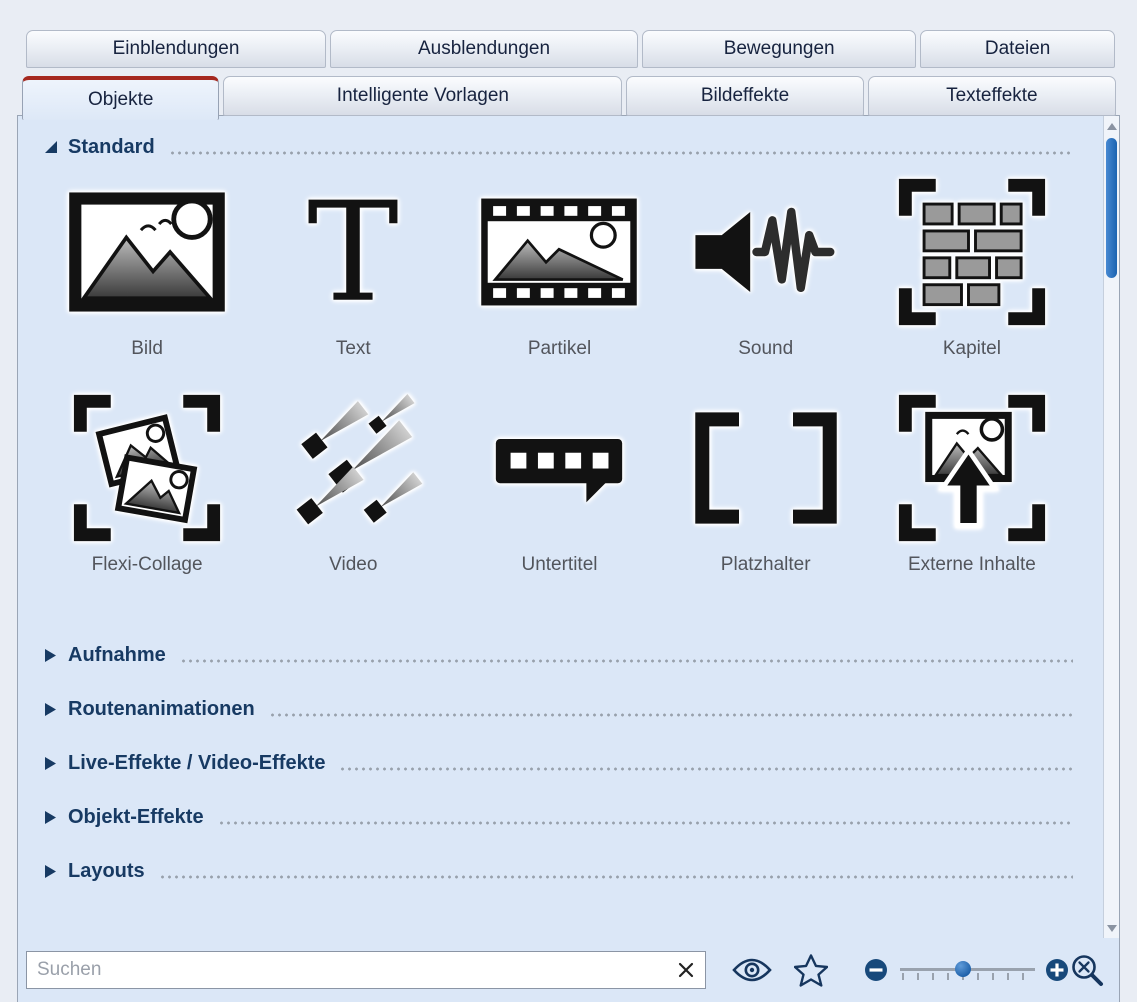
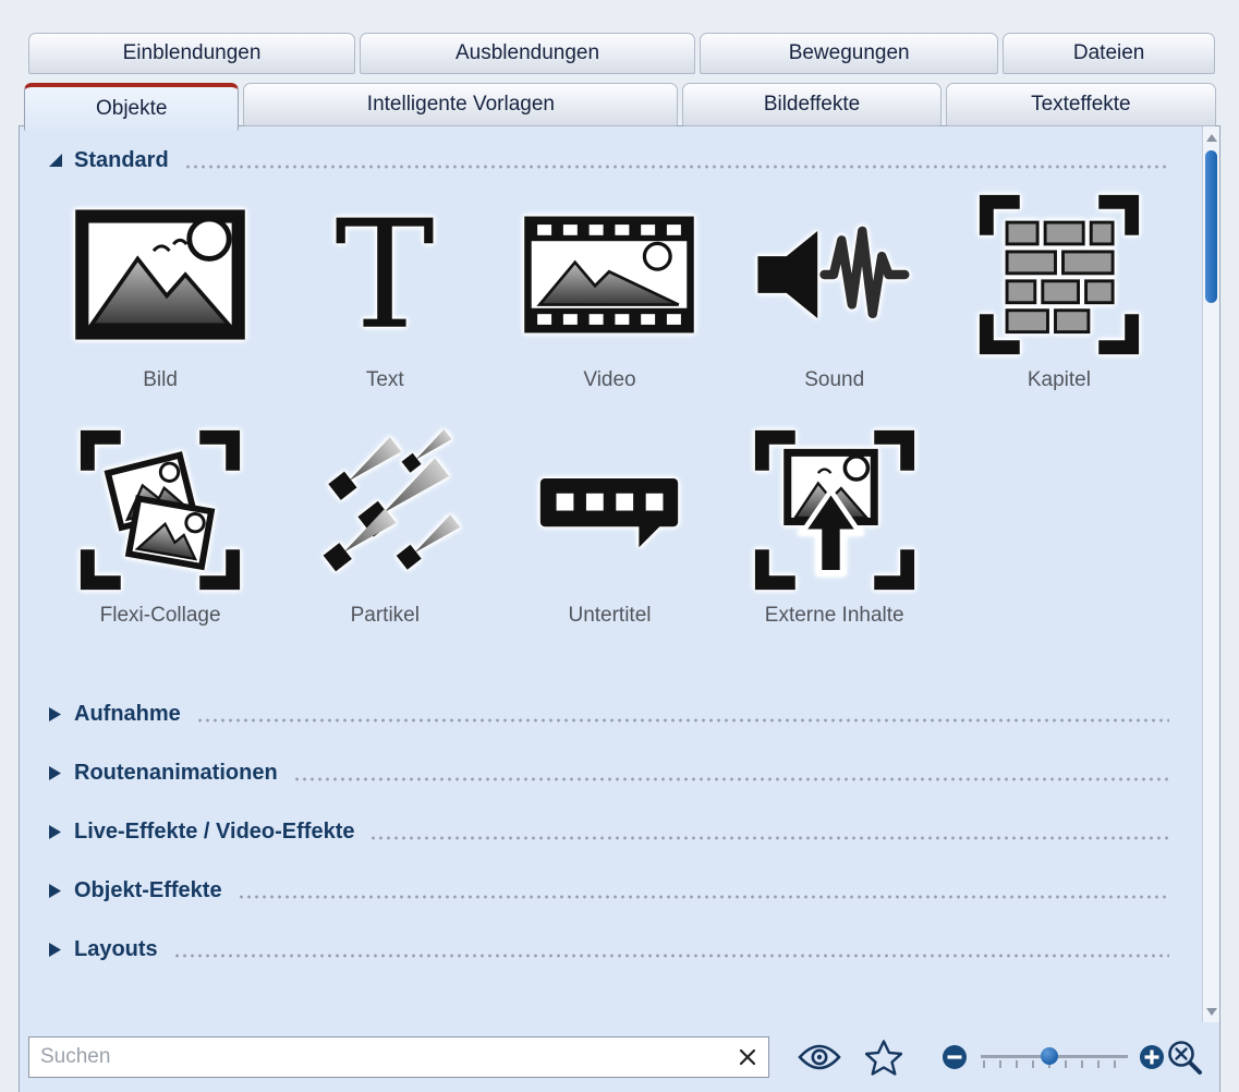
  Einblendungen
  Ausblendungen
  Bewegungen
  Dateien
  Objekte
  Intelligente Vorlagen
  Bildeffekte
  Texteffekte
  Standard
  Bild
  T
  Text
- Partikel
+ Video
  Sound
  Kapitel
  Flexi-Collage
- Video
+ Partikel
  Untertitel
- Platzhalter
  Externe Inhalte
  Aufnahme
  Routenanimationen
  Live-Effekte / Video-Effekte
  Objekt-Effekte
  Layouts
  Suchen
